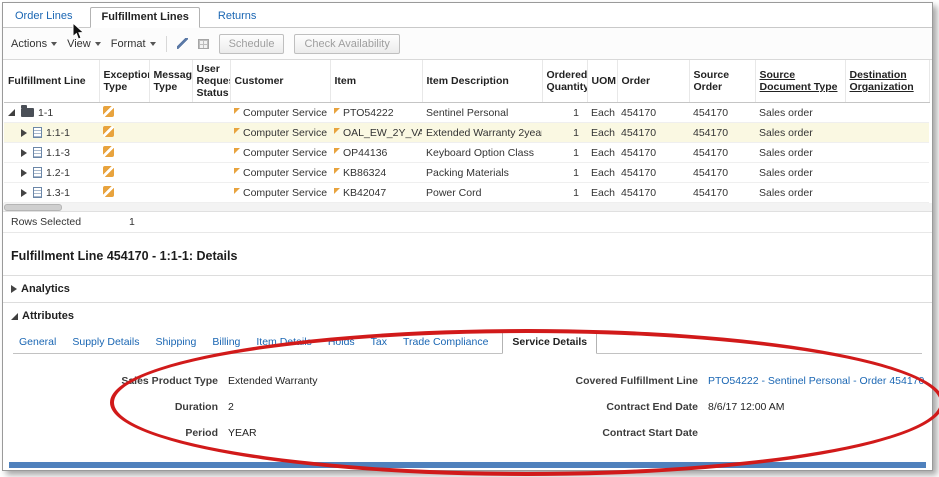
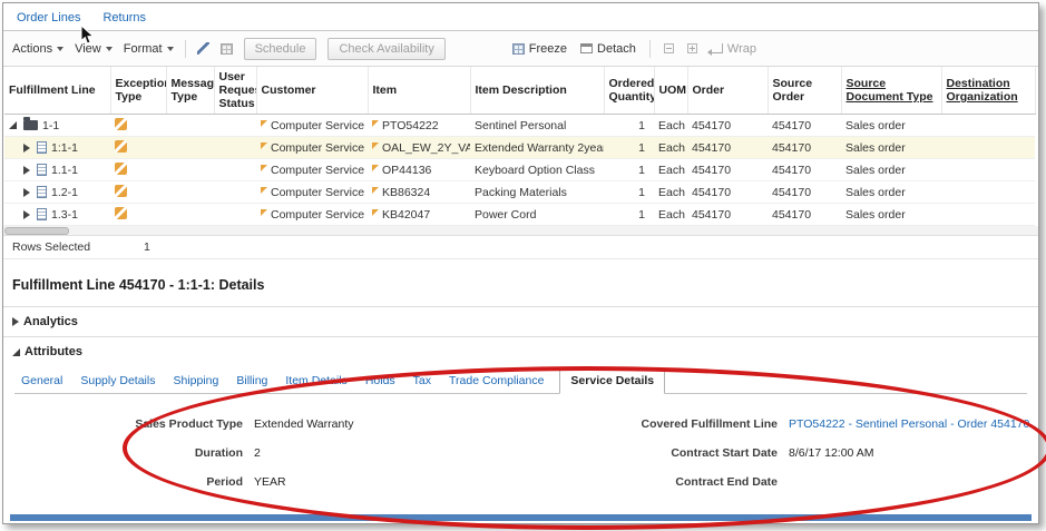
  Order Lines
- Fulfillment Lines
  Returns
  Actions
  View
  Format
  Schedule
  Check Availability
+ Freeze
+ Detach
+ Wrap
  Fulfillment Line	Exceptio Type	Messag Type	User Reque Status	Customer	Item	Item Description	Ordered Quantity	UOM	Order	Source Order	Source Document Type	Destination Organization
  1-1				Computer Service	PTO54222	Sentinel Personal	1	Each	454170	454170	Sales order
  1:1-1				Computer Service	OAL_EW_2Y_VA	Extended Warranty 2yea	1	Each	454170	454170	Sales order
- 1.1-3				Computer Service	OP44136	Keyboard Option Class	1	Each	454170	454170	Sales order
+ 1.1-1				Computer Service	OP44136	Keyboard Option Class	1	Each	454170	454170	Sales order
  1.2-1				Computer Service	KB86324	Packing Materials	1	Each	454170	454170	Sales order
  1.3-1				Computer Service	KB42047	Power Cord	1	Each	454170	454170	Sales order
  Rows Selected
  1
  Fulfillment Line 454170 - 1:1-1: Details
  Analytics
  Attributes
  General
  Supply Details
  Shipping
  Billing
  Item Details
  Holds
  Tax
  Trade Compliance
  Service Details
  Sales Product Type
  Extended Warranty
  Covered Fulfillment Line
  PTO54222 - Sentinel Personal - Order 454170
  Duration
  2
- Contract End Date
+ Contract Start Date
  8/6/17 12:00 AM
  Period
  YEAR
- Contract Start Date
+ Contract End Date
